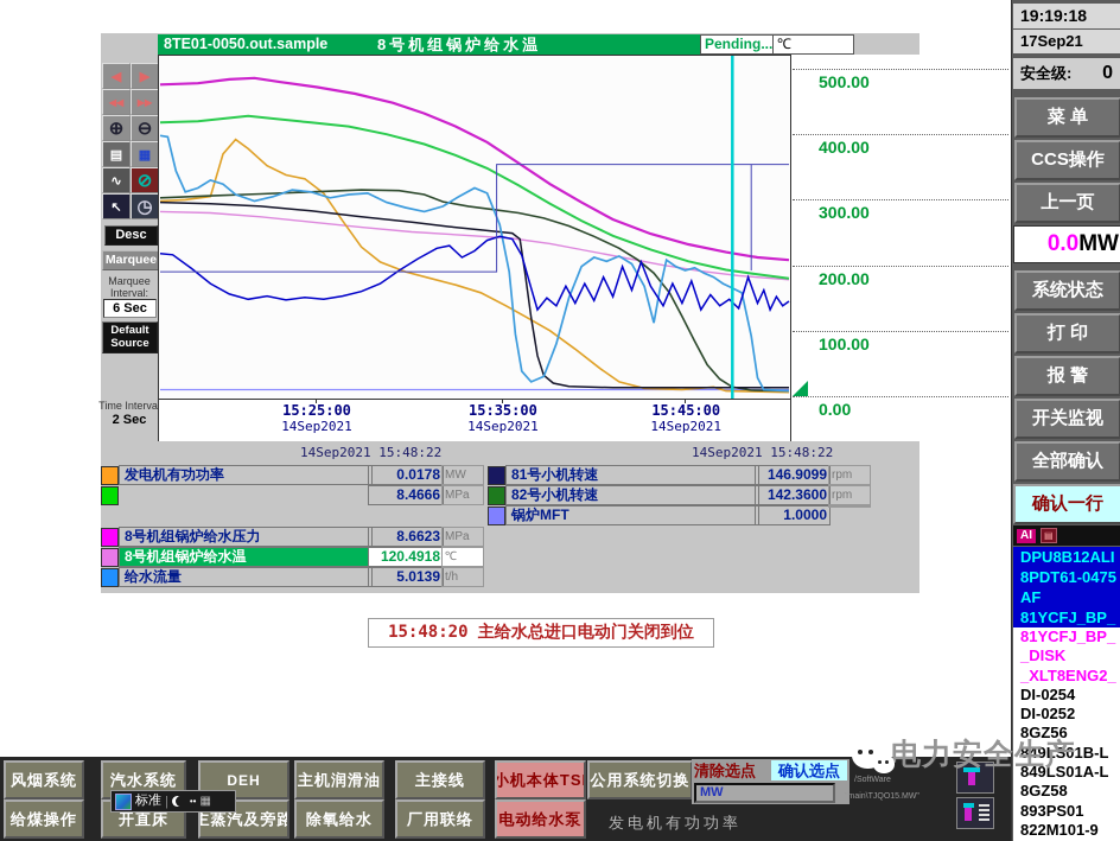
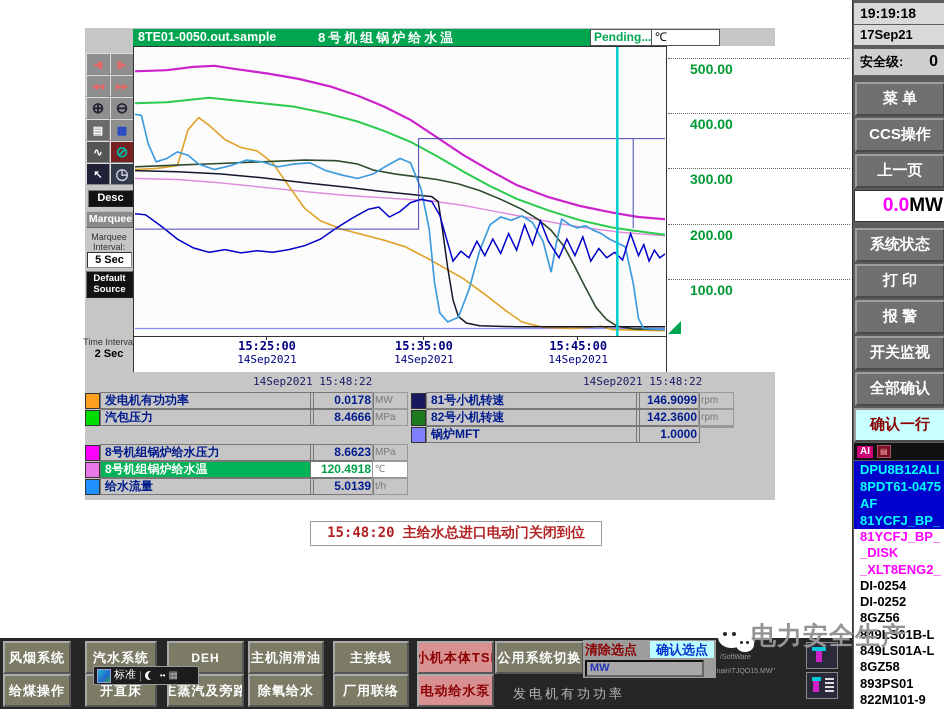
  8TE01-0050.out.sample
  8号机组锅炉给水温
  Pending...
  ℃
  ◀
  ▶
  ◀◀
  ▶▶
  ⊕
  ⊖
  ▤
  ▦
  ∿
  ⊘
  ↖
  ◷
  Desc
  Marquee
  Marquee
  Interval:
- 6 Sec
+ 5 Sec
  Default
  Source
  Time Interva :
  2 Sec
  15:25:00
  14Sep2021
  15:35:00
  14Sep2021
  15:45:00
  14Sep2021
  500.00
  400.00
  300.00
  200.00
  100.00
- 0.00
  14Sep2021 15:48:22
  14Sep2021 15:48:22
  发电机有功功率
  0.0178
  MW
+ 汽包压力
  8.4666
  MPa
  8号机组锅炉给水压力
  8.6623
  MPa
  8号机组锅炉给水温
  120.4918
  ℃
  给水流量
  5.0139
  t/h
  81号小机转速
  146.9099
  rpm
  82号小机转速
  142.3600
  rpm
  锅炉MFT
  1.0000
  15:48:20 主给水总进口电动门关闭到位
  风烟系统
  汽水系统
  DEH
  主机润滑油
  主接线
  小机本体TSI
  给煤操作
  开直床
  主蒸汽及旁路
  除氧给水
  厂用联络
  电动给水泵
  公用系统切换
  清除选点
  确认选点
  MW
  发电机有功功率
  标准
  |
  ••
  ▦
  电力安全生产
  19:19:18
  17Sep21
  安全级:
  0
  菜 单
  CCS操作
  上一页
  系统状态
  打 印
  报 警
  开关监视
  全部确认
  0.0MW
  确认一行
  AI
  ▤
  DPU8B12ALI
  8PDT61-0475
  AF
  81YCFJ_BP_
  81YCFJ_BP_
  _DISK
  _XLT8ENG2_
  DI-0254
  DI-0252
  8GZ56
  849LS01B-L
  849LS01A-L
  8GZ58
  893PS01
  822M101-9
